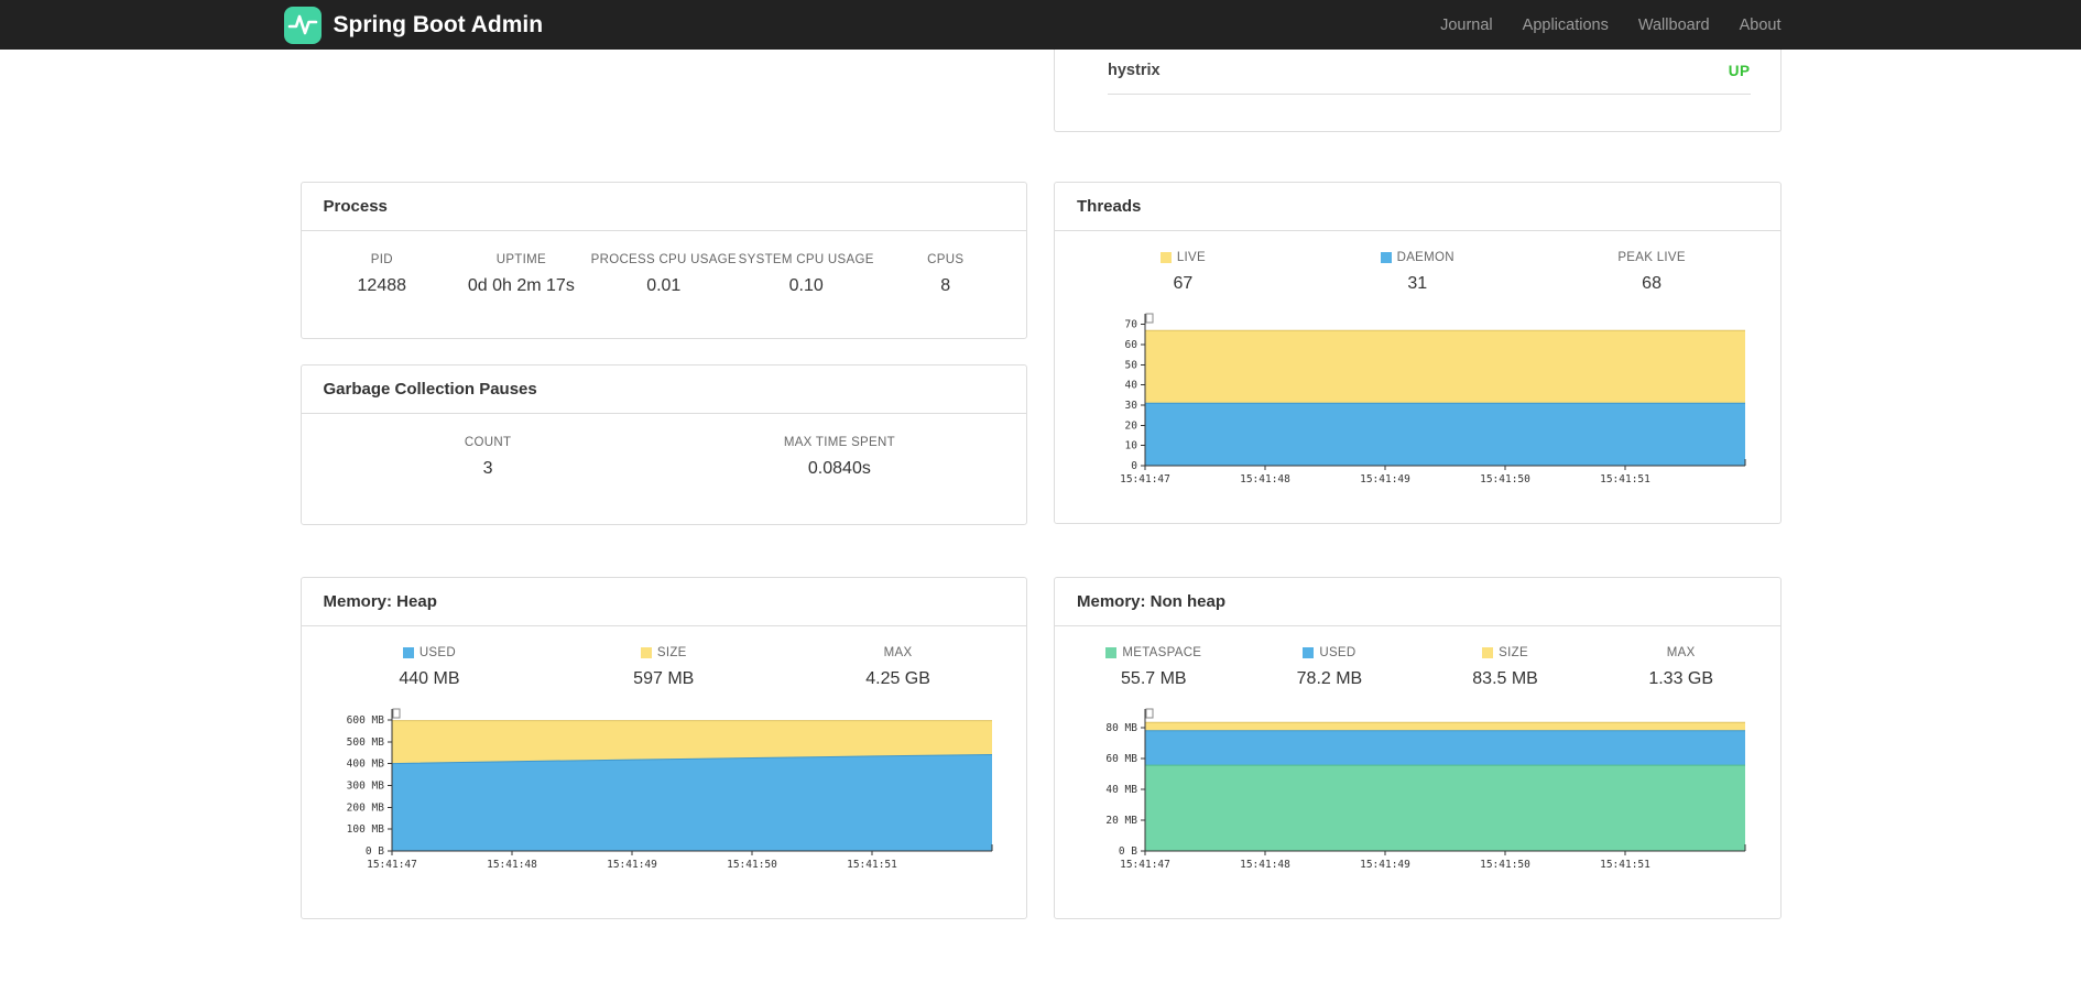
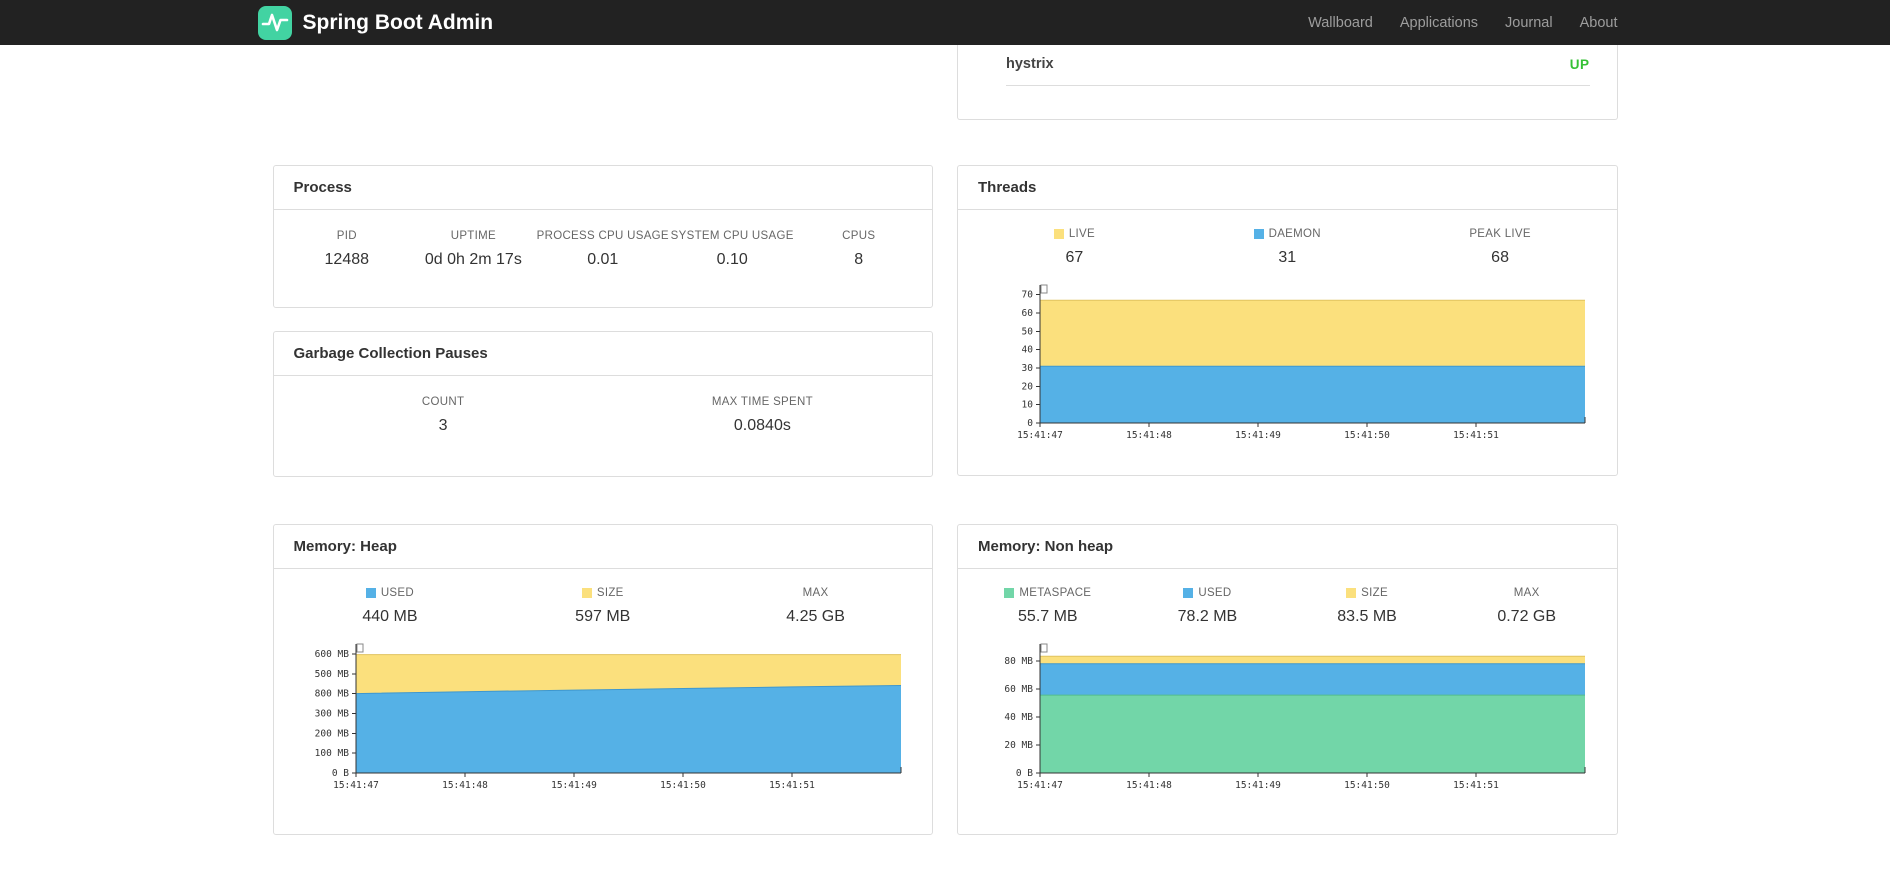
  Spring Boot Admin
- Journal
+ Wallboard
  Applications
- Wallboard
+ Journal
  About
  hystrix
  UP
  Process
  PID
  12488
  UPTIME
  0d 0h 2m 17s
  PROCESS CPU USAGE
  0.01
  SYSTEM CPU USAGE
  0.10
  CPUS
  8
  Garbage Collection Pauses
  COUNT
  3
  MAX TIME SPENT
  0.0840s
  Threads
  LIVE
  67
  DAEMON
  31
  PEAK LIVE
  68
  0
  10
  20
  30
  40
  50
  60
  70
  15:41:47
  15:41:48
  15:41:49
  15:41:50
  15:41:51
  Memory: Heap
  USED
  440 MB
  SIZE
  597 MB
  MAX
  4.25 GB
  0 B
  100 MB
  200 MB
  300 MB
- 400 MB
+ 800 MB
  500 MB
  600 MB
  15:41:47
  15:41:48
  15:41:49
  15:41:50
  15:41:51
  Memory: Non heap
  METASPACE
  55.7 MB
  USED
  78.2 MB
  SIZE
  83.5 MB
  MAX
- 1.33 GB
+ 0.72 GB
  0 B
  20 MB
  40 MB
  60 MB
  80 MB
  15:41:47
  15:41:48
  15:41:49
  15:41:50
  15:41:51
